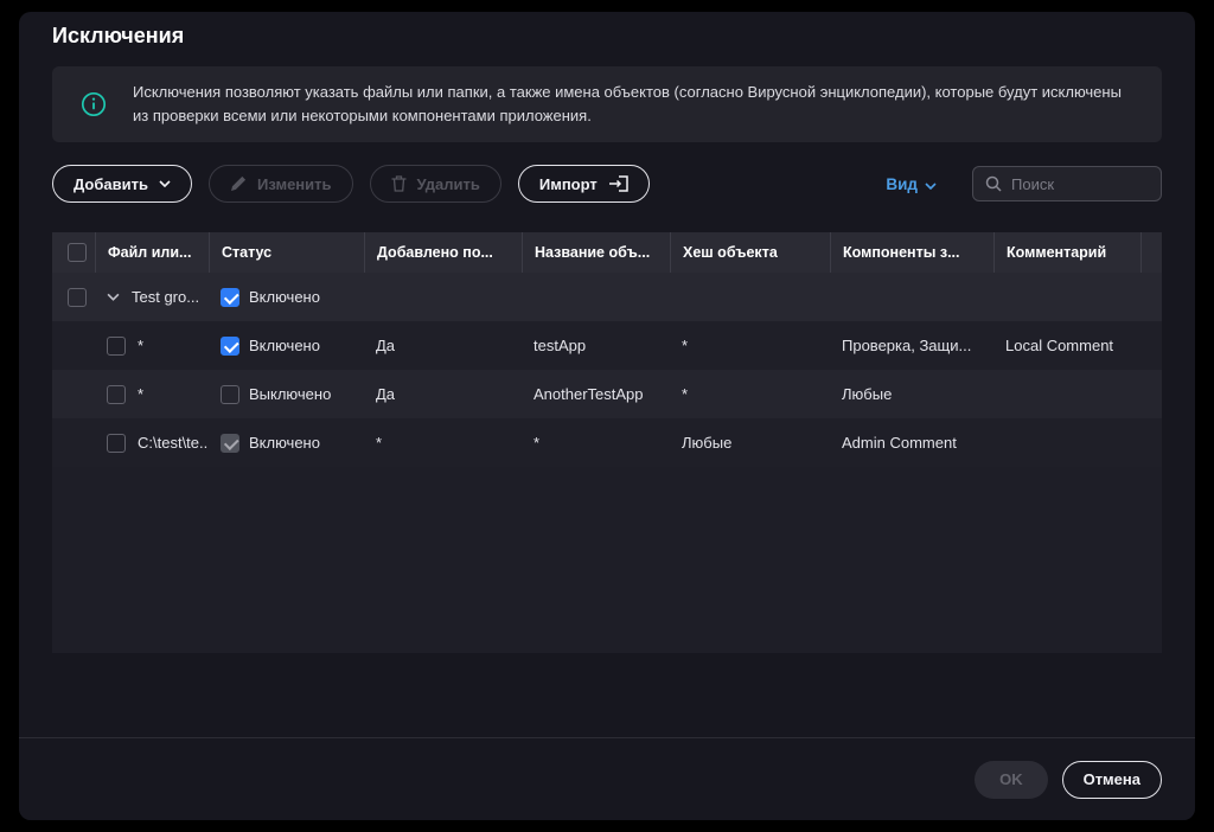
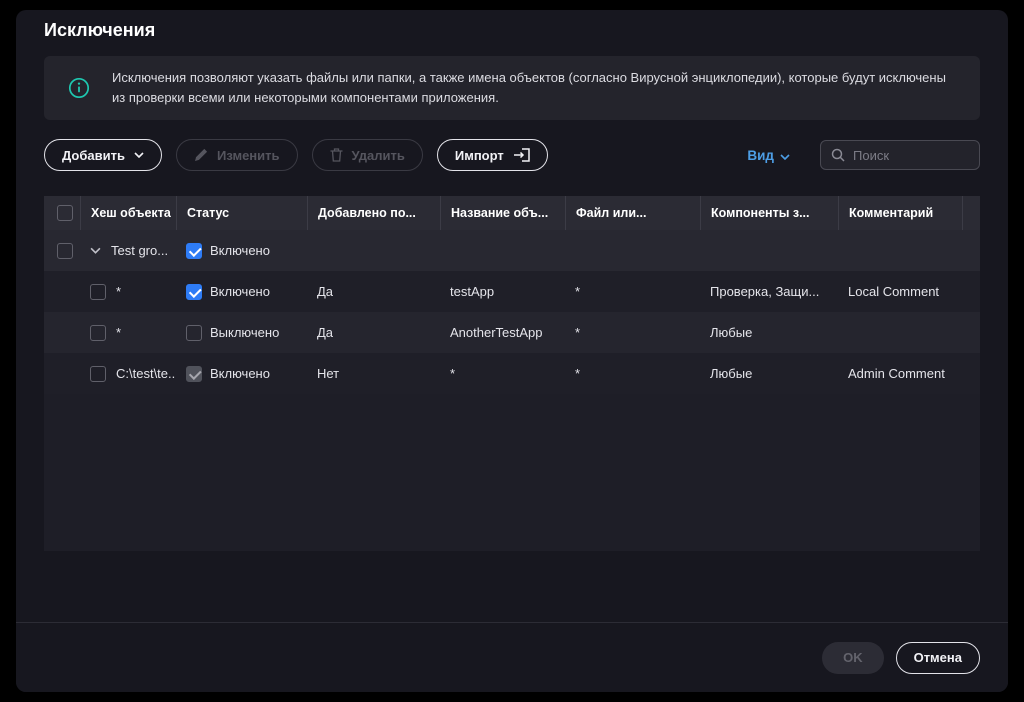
  Исключения
  Исключения позволяют указать файлы или папки, а также имена объектов (согласно Вирусной энциклопедии), которые будут исключены из проверки всеми или некоторыми компонентами приложения.
  Добавить
  Изменить
  Удалить
  Импорт
  Вид
  Поиск
- Файл или...
+ Хеш объекта
  Статус
  Добавлено по...
  Название объ...
- Хеш объекта
+ Файл или...
  Компоненты з...
  Комментарий
  Test gro...
  Включено
  *
  Включено
  Да
  testApp
  *
  Проверка, Защи...
  Local Comment
  *
  Выключено
  Да
  AnotherTestApp
  *
  Любые
  C:\test\te..
  Включено
+ Нет
  *
  *
  Любые
  Admin Comment
  OK
  Отмена
